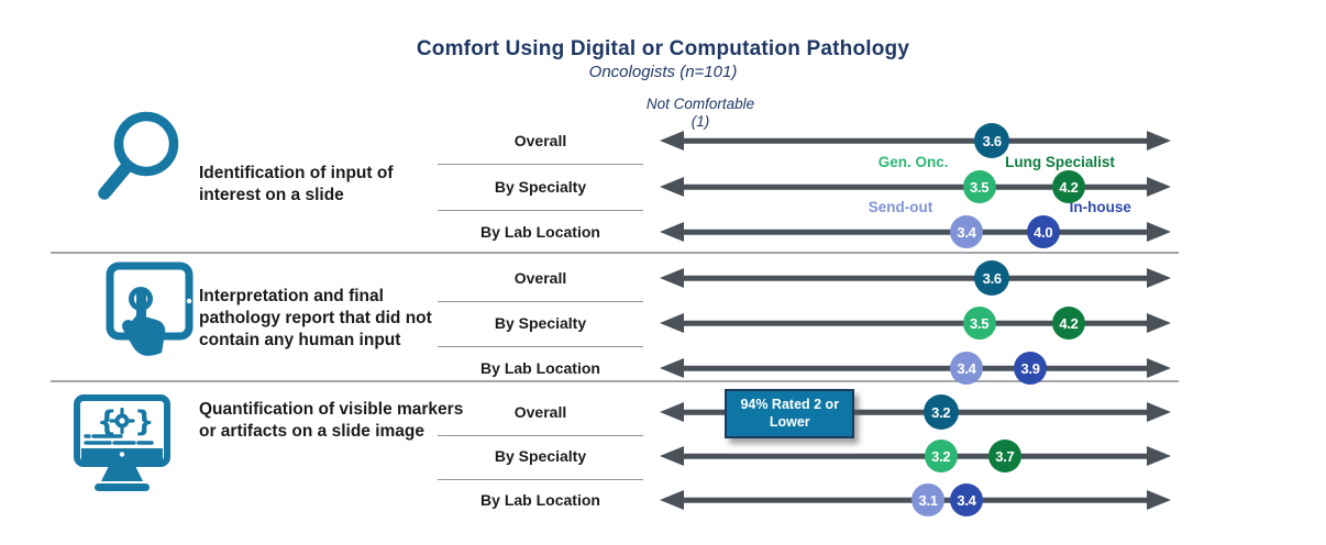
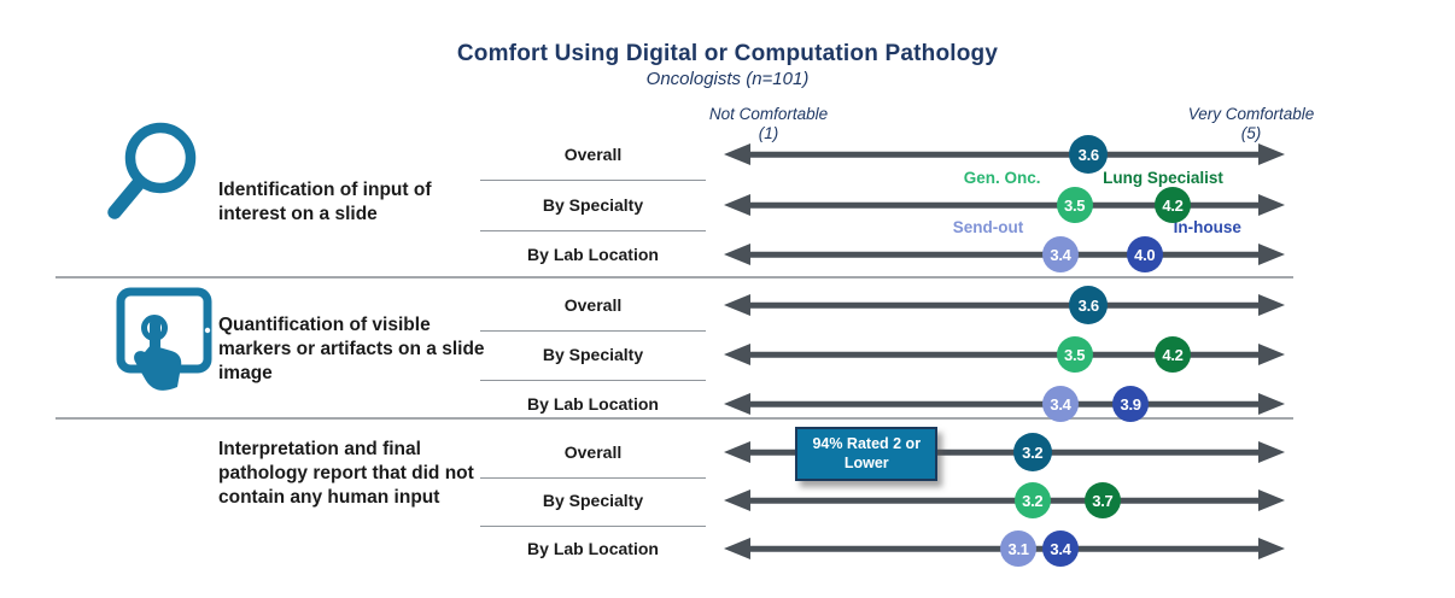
  Comfort Using Digital or Computation Pathology
  Oncologists (n=101)
  Not Comfortable
  (1)
+ Very Comfortable
+ (5)
  Identification of input of interest on a slide
  Overall
  3.6
  By Specialty
  3.5
  Gen. Onc.
  4.2
  Lung Specialist
  By Lab Location
  3.4
  Send-out
  4.0
  In-house
- Interpretation and final pathology report that did not contain any human input
+ Quantification of visible markers or artifacts on a slide image
  Overall
  3.6
  By Specialty
  3.5
  4.2
  By Lab Location
  3.4
  3.9
- {
- }
- Quantification of visible markers or artifacts on a slide image
+ Interpretation and final pathology report that did not contain any human input
  Overall
  94% Rated 2 or Lower
  3.2
  By Specialty
  3.2
  3.7
  By Lab Location
  3.1
  3.4
